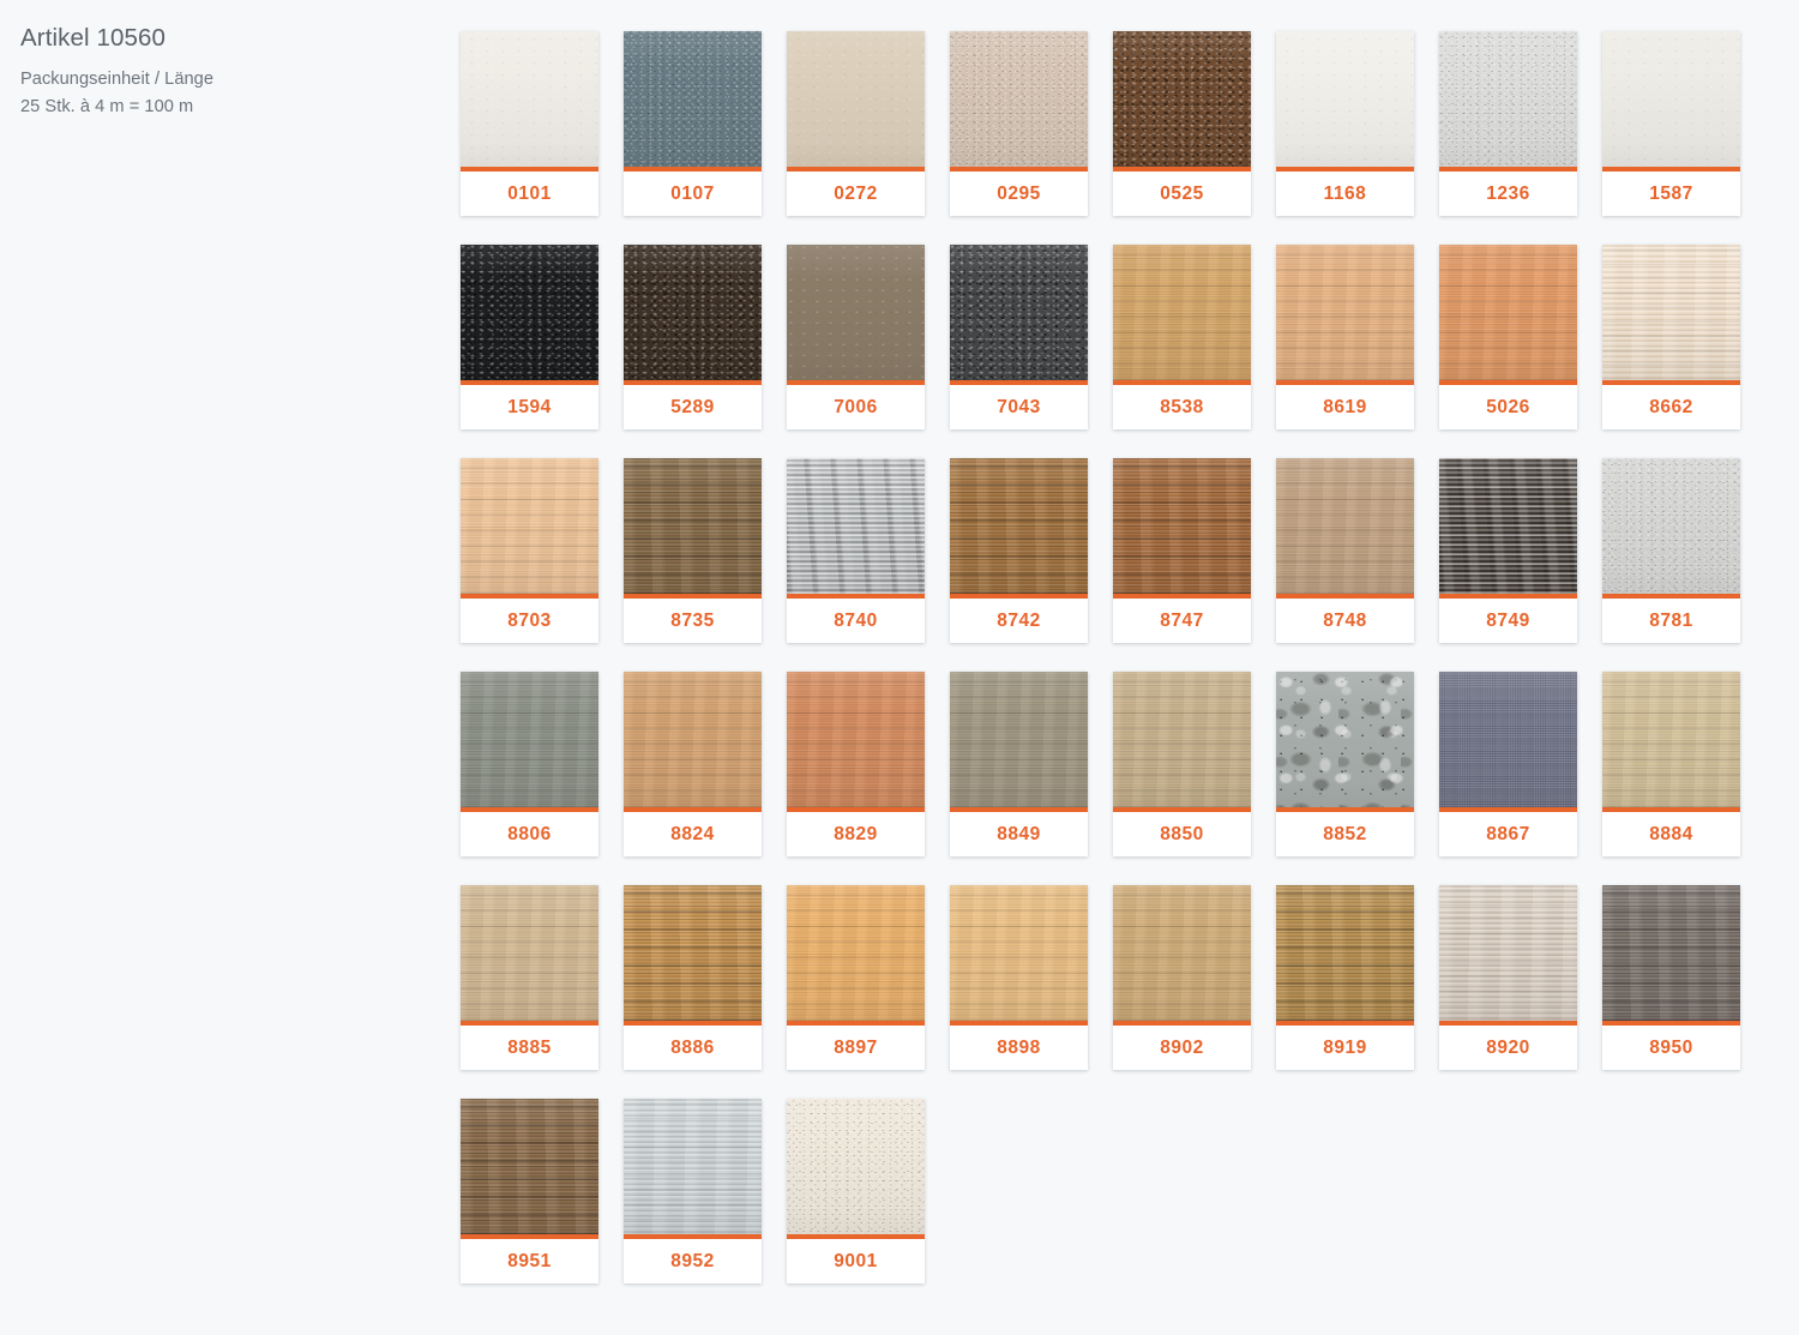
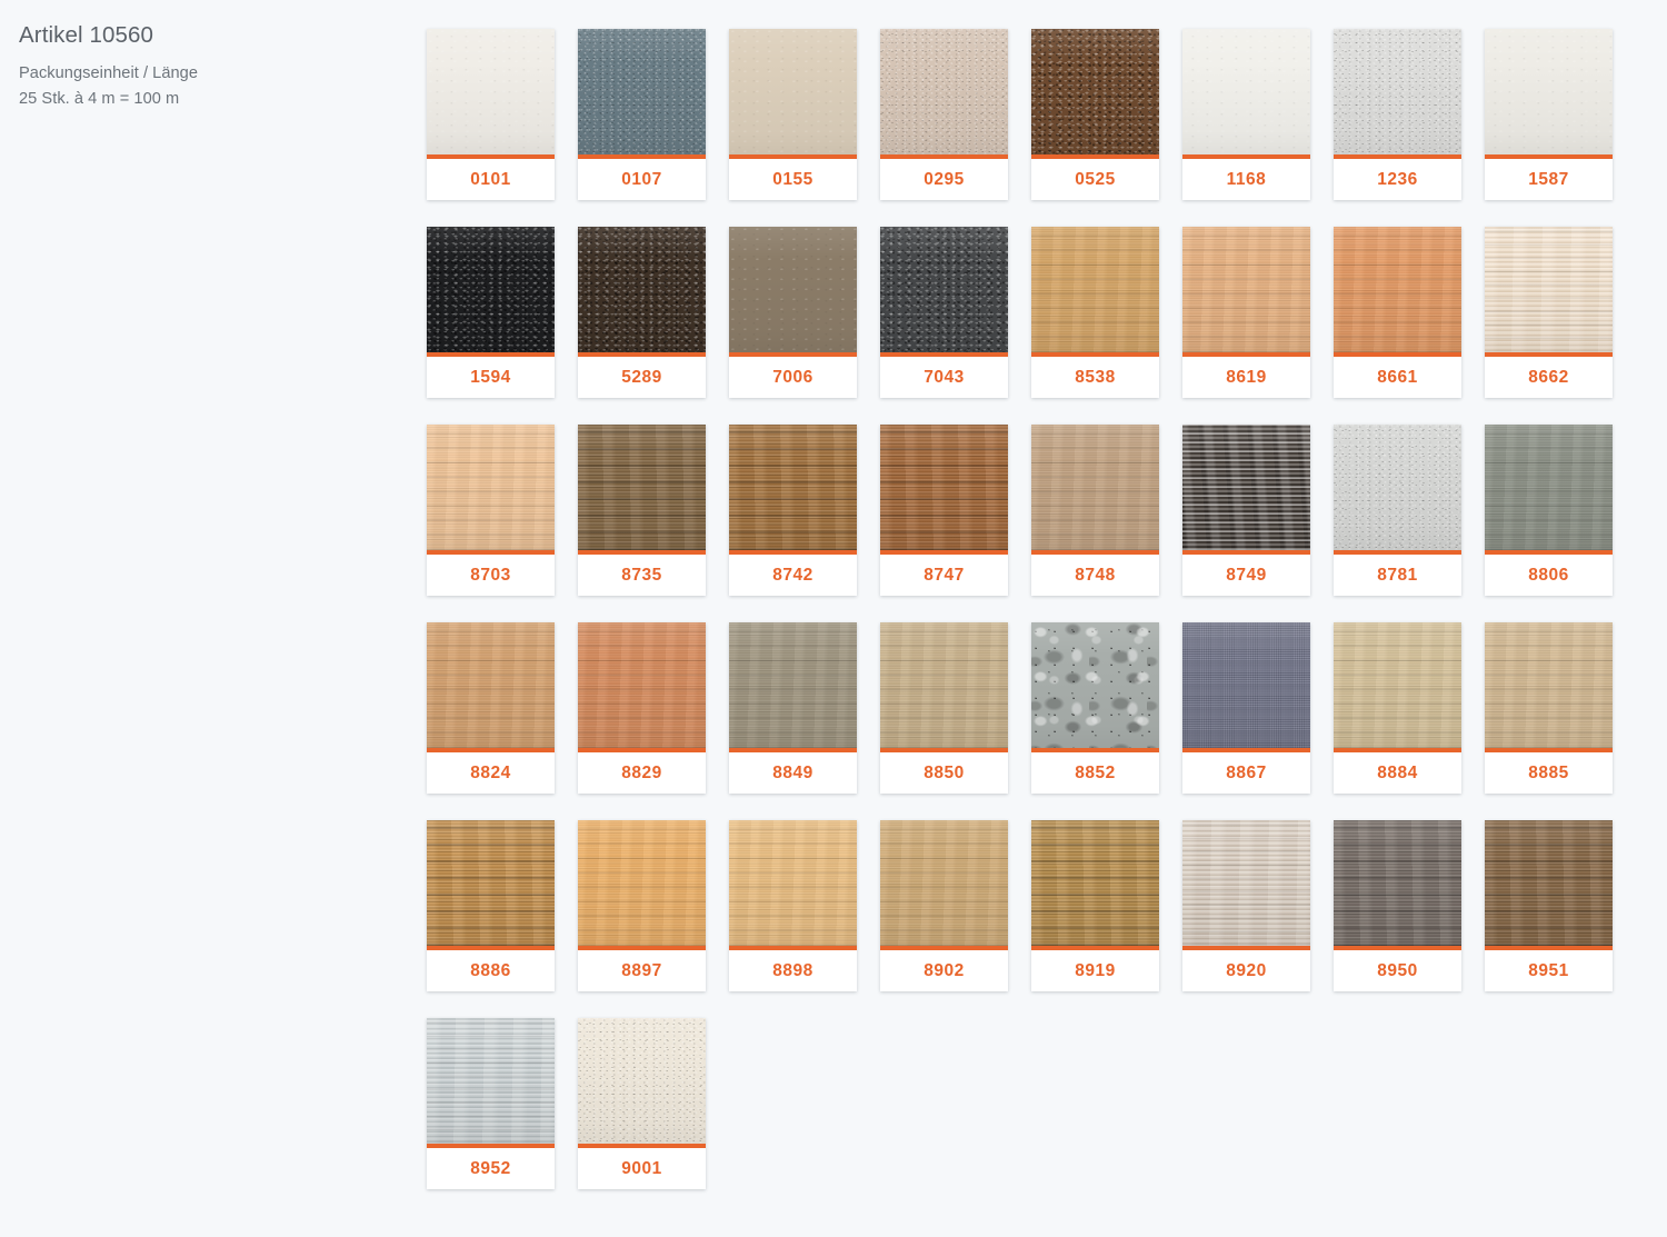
  Artikel 10560
  Packungseinheit / Länge
  25 Stk. à 4 m = 100 m
  0101
  0107
- 0272
+ 0155
  0295
  0525
  1168
  1236
  1587
  1594
  5289
  7006
  7043
  8538
  8619
- 5026
+ 8661
  8662
  8703
  8735
- 8740
  8742
  8747
  8748
  8749
  8781
  8806
  8824
  8829
  8849
  8850
  8852
  8867
  8884
  8885
  8886
  8897
  8898
  8902
  8919
  8920
  8950
  8951
  8952
  9001
